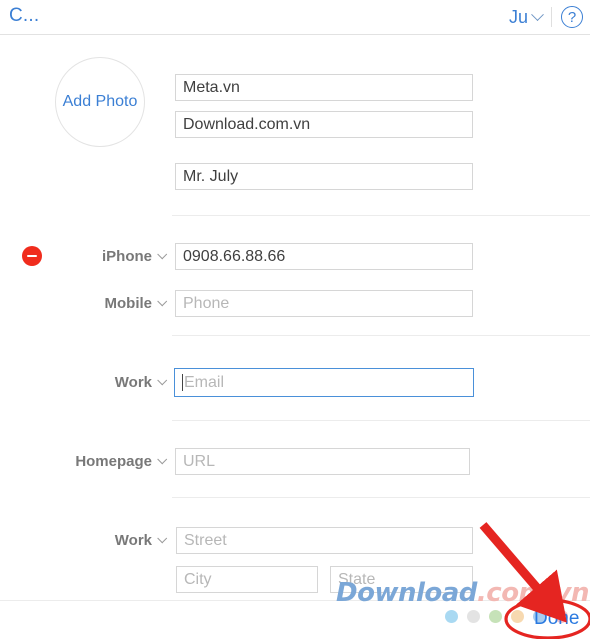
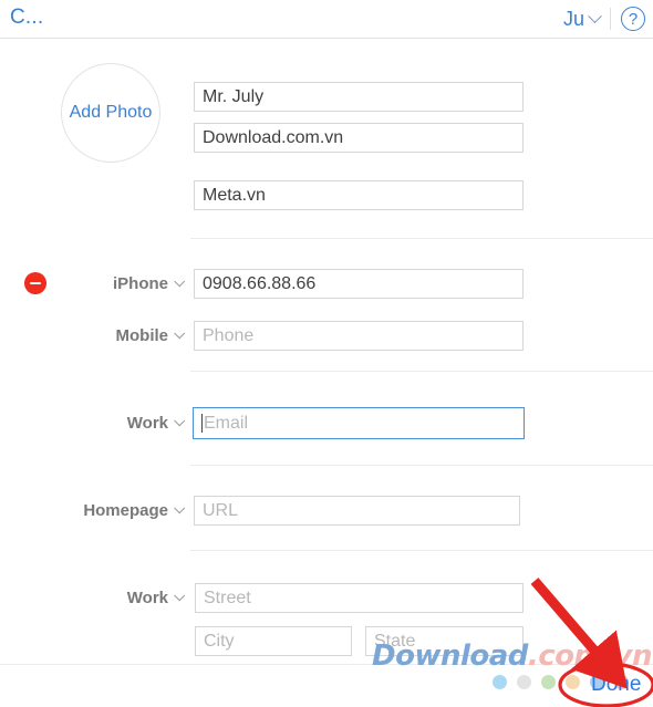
  C...
  Ju
  ?
  Add Photo
- Meta.vn
+ Mr. July
  Download.com.vn
- Mr. July
+ Meta.vn
  iPhone
  0908.66.88.66
  Mobile
  Phone
  Work
  Email
  Homepage
  URL
  Work
  Street
  City
  State
  Download.com.vn
  Done
